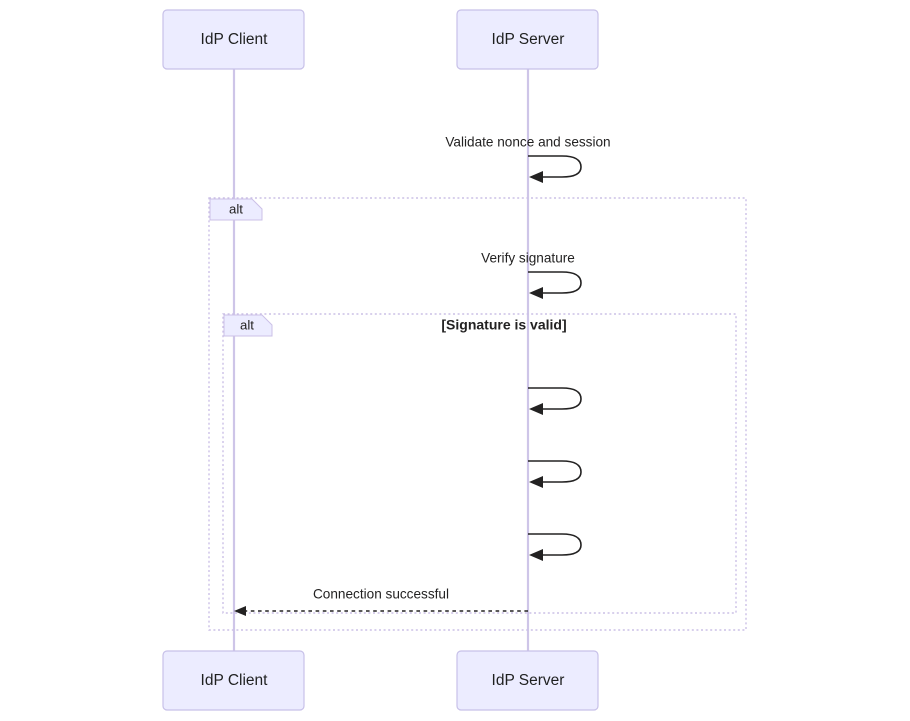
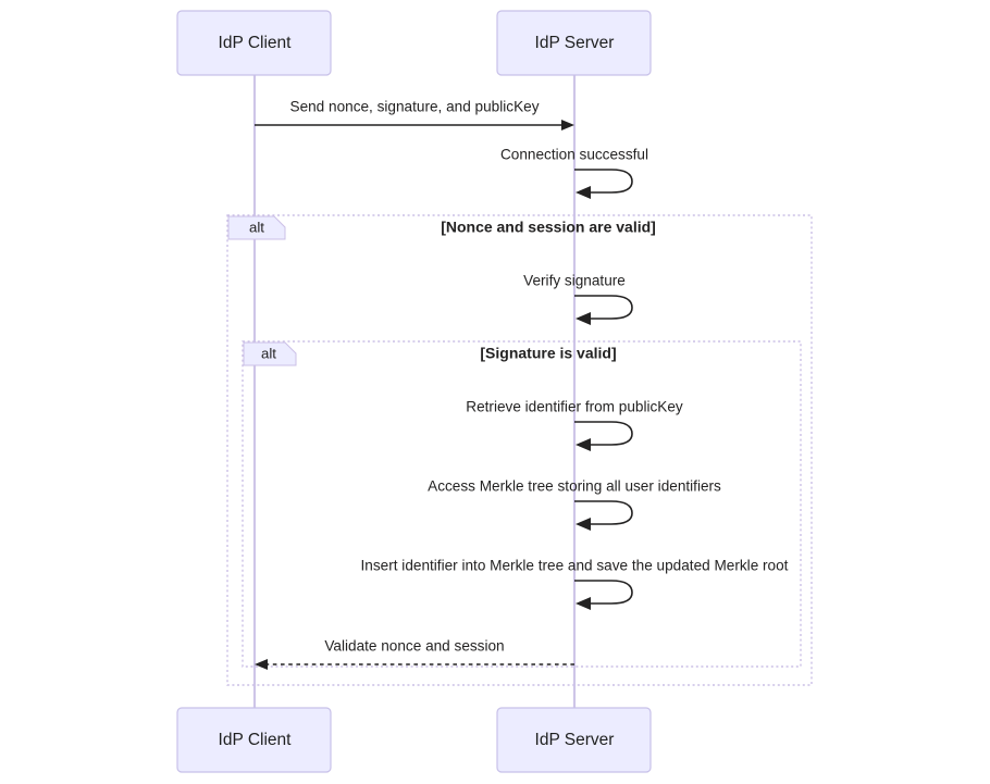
  alt
+ [Nonce and session are valid]
  alt
  [Signature is valid]
+ Send nonce, signature, and publicKey
- Validate nonce and session
+ Connection successful
  Verify signature
+ Retrieve identifier from publicKey
+ Access Merkle tree storing all user identifiers
+ Insert identifier into Merkle tree and save the updated Merkle root
- Connection successful
+ Validate nonce and session
  IdP Client
  IdP Server
  IdP Client
  IdP Server
